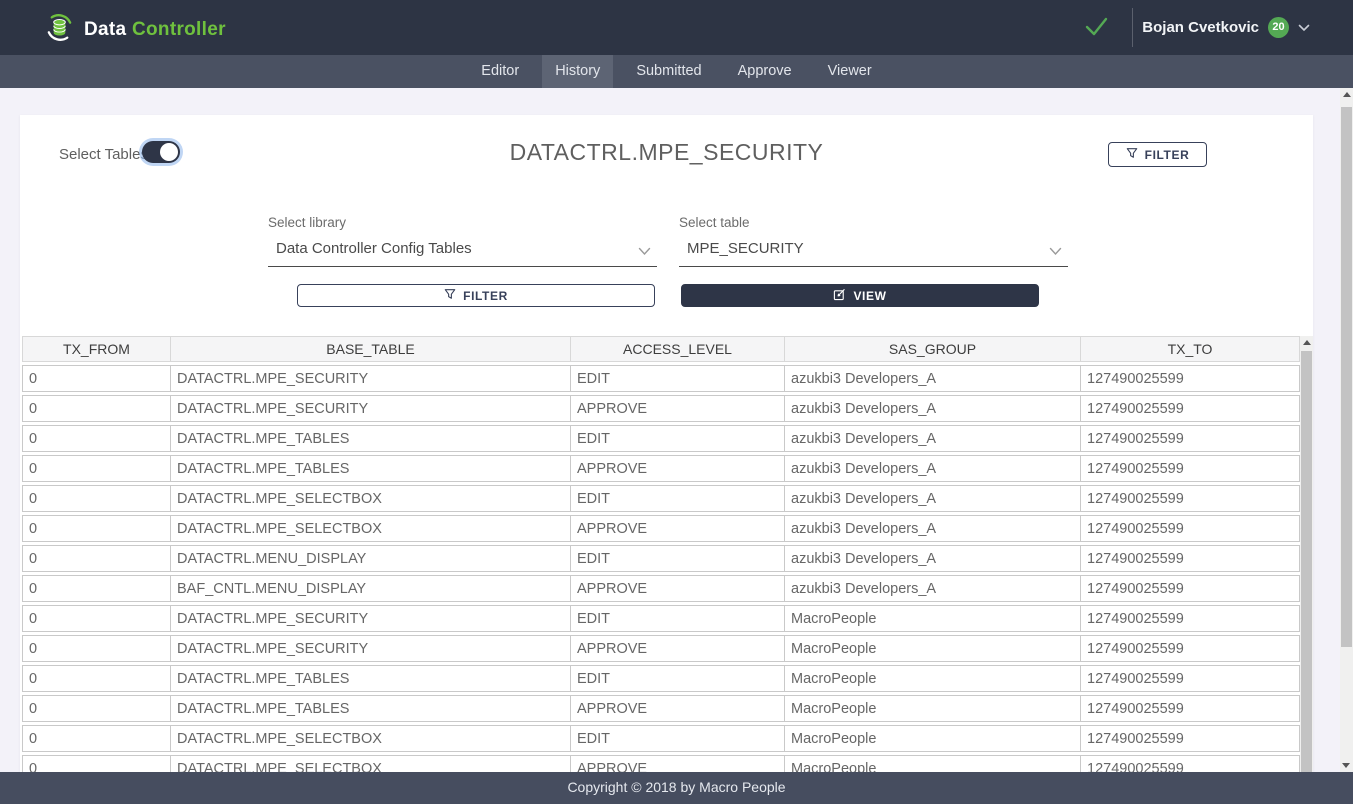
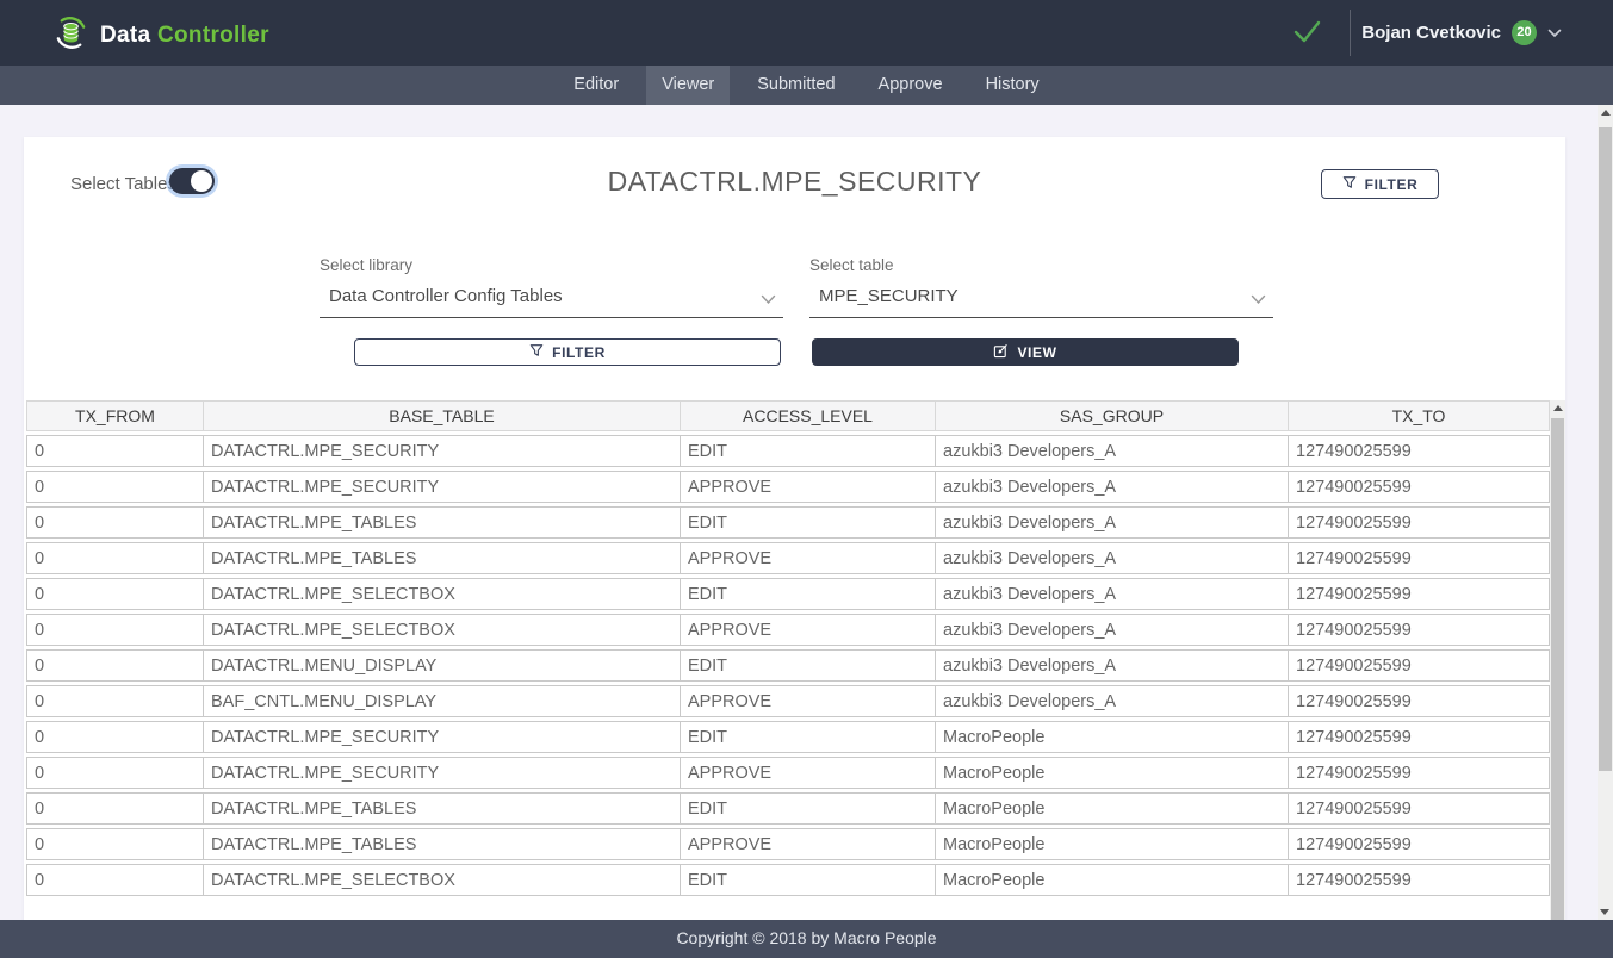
  Data Controller
  Bojan Cvetkovic
  20
  Editor
- History
+ Viewer
  Submitted
  Approve
- Viewer
+ History
  Select Table
  DATACTRL.MPE_SECURITY
  FILTER
  Select library
  Data Controller Config Tables
  Select table
  MPE_SECURITY
  FILTER
  VIEW
  TX_FROM	BASE_TABLE	ACCESS_LEVEL	SAS_GROUP	TX_TO
  0	DATACTRL.MPE_SECURITY	EDIT	azukbi3 Developers_A	127490025599
  0	DATACTRL.MPE_SECURITY	APPROVE	azukbi3 Developers_A	127490025599
  0	DATACTRL.MPE_TABLES	EDIT	azukbi3 Developers_A	127490025599
  0	DATACTRL.MPE_TABLES	APPROVE	azukbi3 Developers_A	127490025599
  0	DATACTRL.MPE_SELECTBOX	EDIT	azukbi3 Developers_A	127490025599
  0	DATACTRL.MPE_SELECTBOX	APPROVE	azukbi3 Developers_A	127490025599
  0	DATACTRL.MENU_DISPLAY	EDIT	azukbi3 Developers_A	127490025599
  0	BAF_CNTL.MENU_DISPLAY	APPROVE	azukbi3 Developers_A	127490025599
  0	DATACTRL.MPE_SECURITY	EDIT	MacroPeople	127490025599
  0	DATACTRL.MPE_SECURITY	APPROVE	MacroPeople	127490025599
  0	DATACTRL.MPE_TABLES	EDIT	MacroPeople	127490025599
  0	DATACTRL.MPE_TABLES	APPROVE	MacroPeople	127490025599
  0	DATACTRL.MPE_SELECTBOX	EDIT	MacroPeople	127490025599
- 0	DATACTRL.MPE_SELECTBOX	APPROVE	MacroPeople	127490025599
  Copyright © 2018 by Macro People
